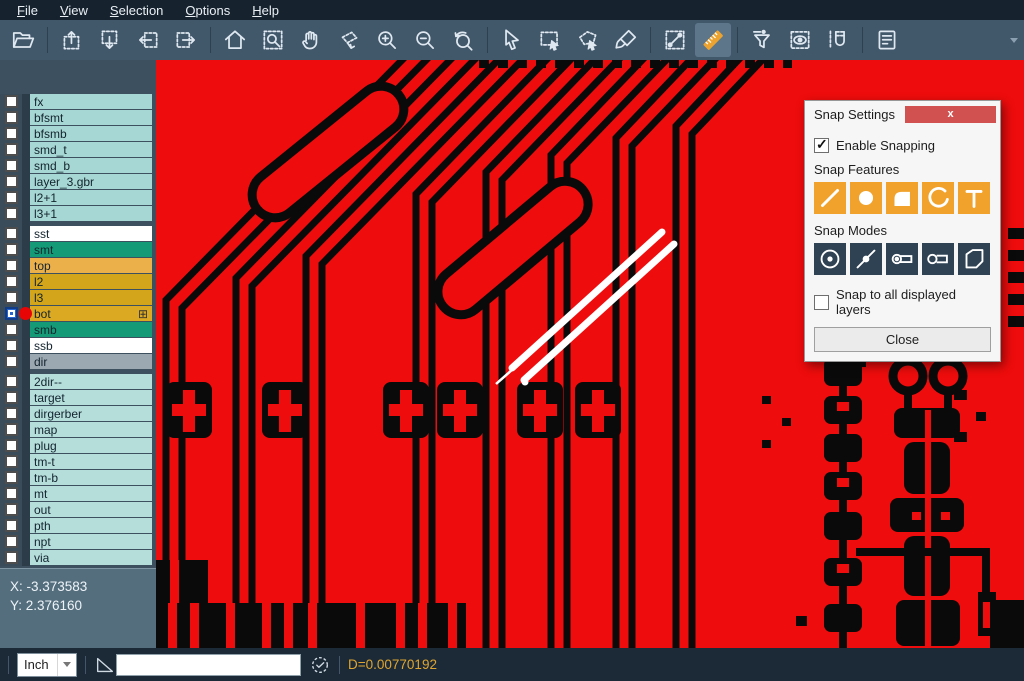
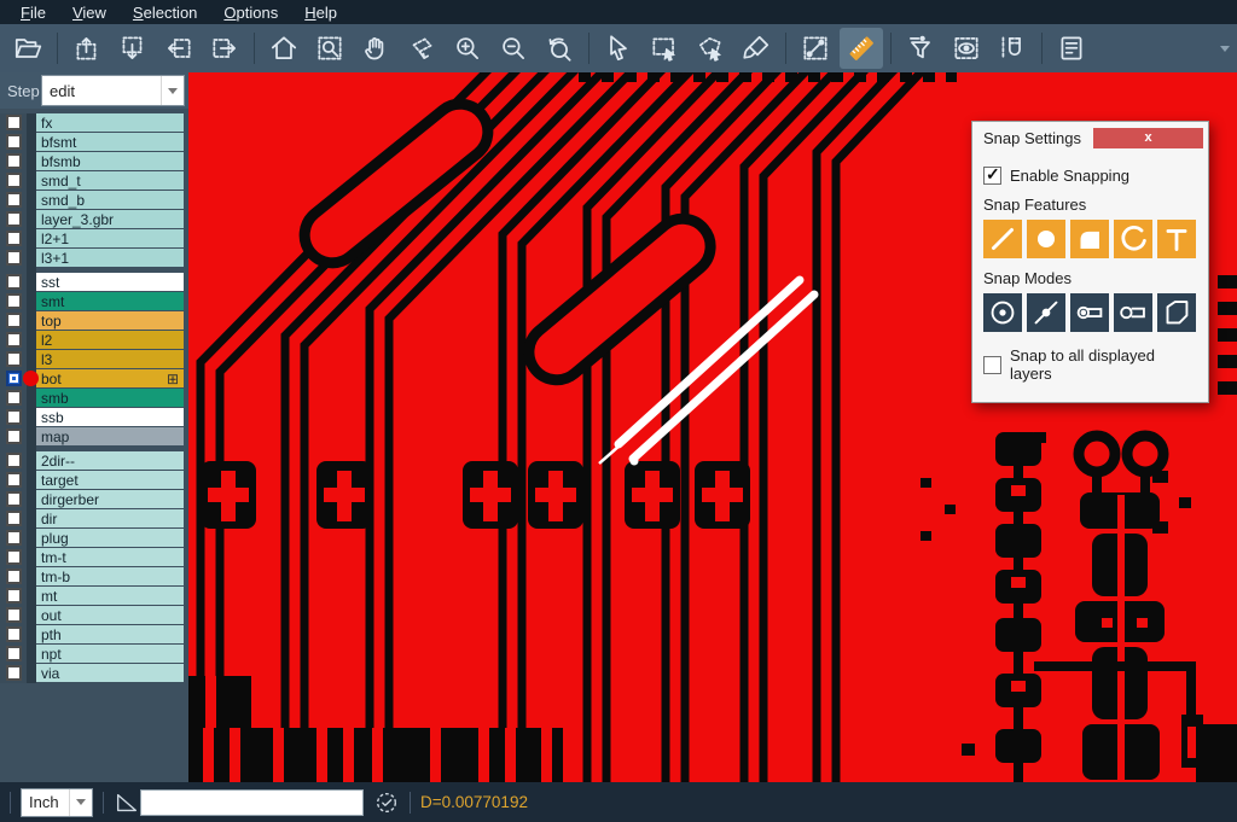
  File
  View
  Selection
  Options
  Help
+ Step
+ edit
  fx
  bfsmt
  bfsmb
  smd_t
  smd_b
  layer_3.gbr
  l2+1
  l3+1
  sst
  smt
  top
  l2
  l3
  bot
  ⊞
  smb
  ssb
- dir
+ map
  2dir--
  target
  dirgerber
- map
+ dir
  plug
  tm-t
  tm-b
  mt
  out
  pth
  npt
  via
- X: -3.373583
- Y: 2.376160
  Inch
  D=0.00770192
  Snap Settings
  x
  Enable Snapping
  Snap Features
  Snap Modes
  Snap to all displayed layers
- Close
